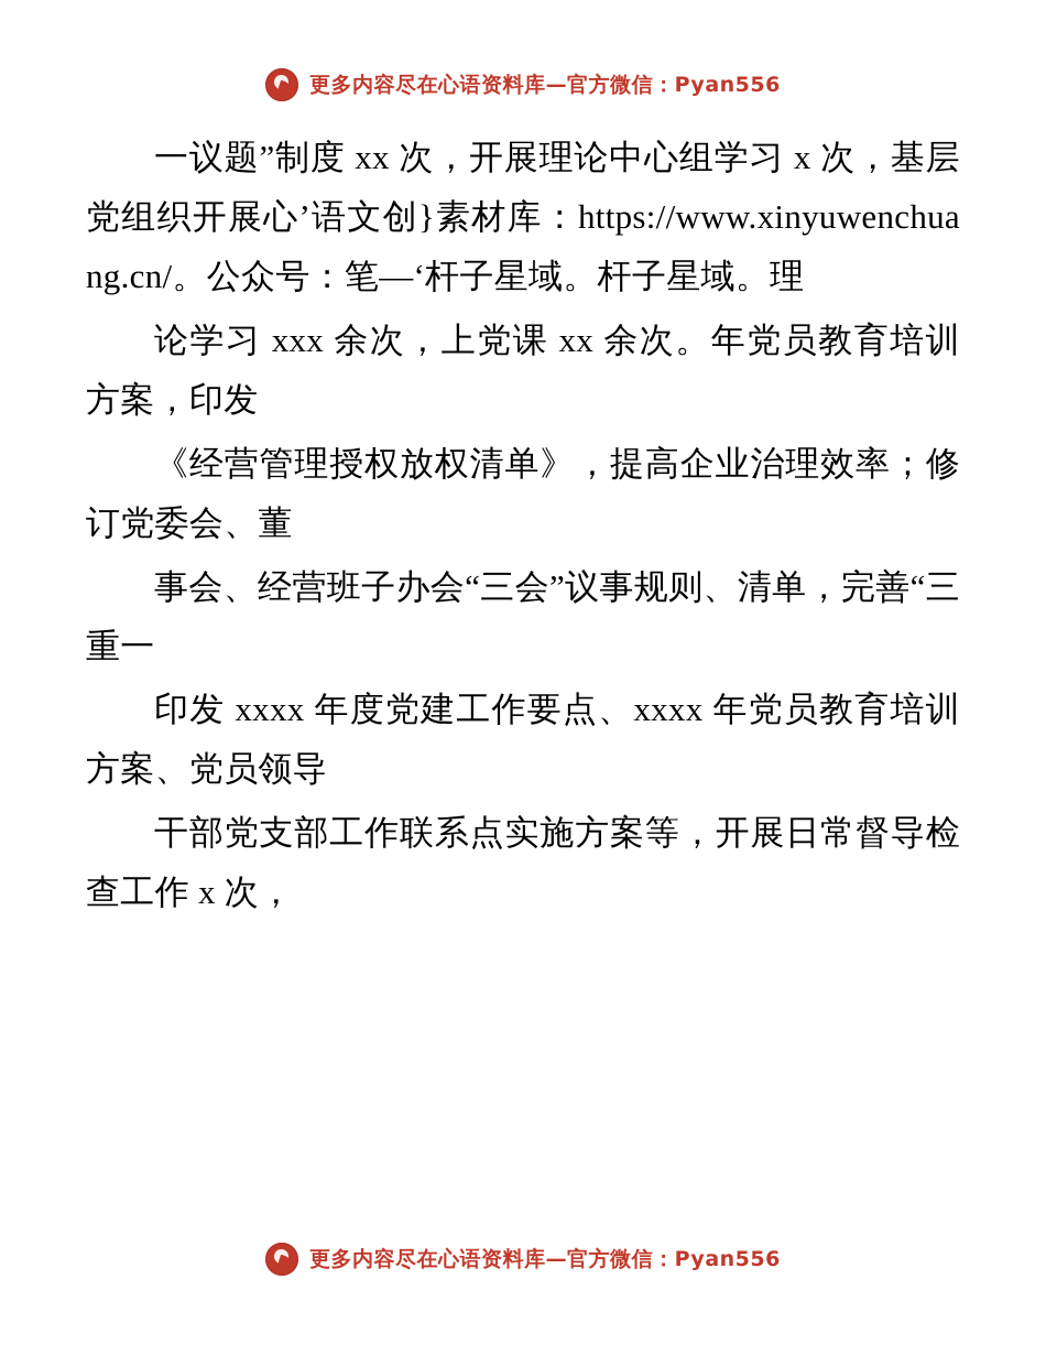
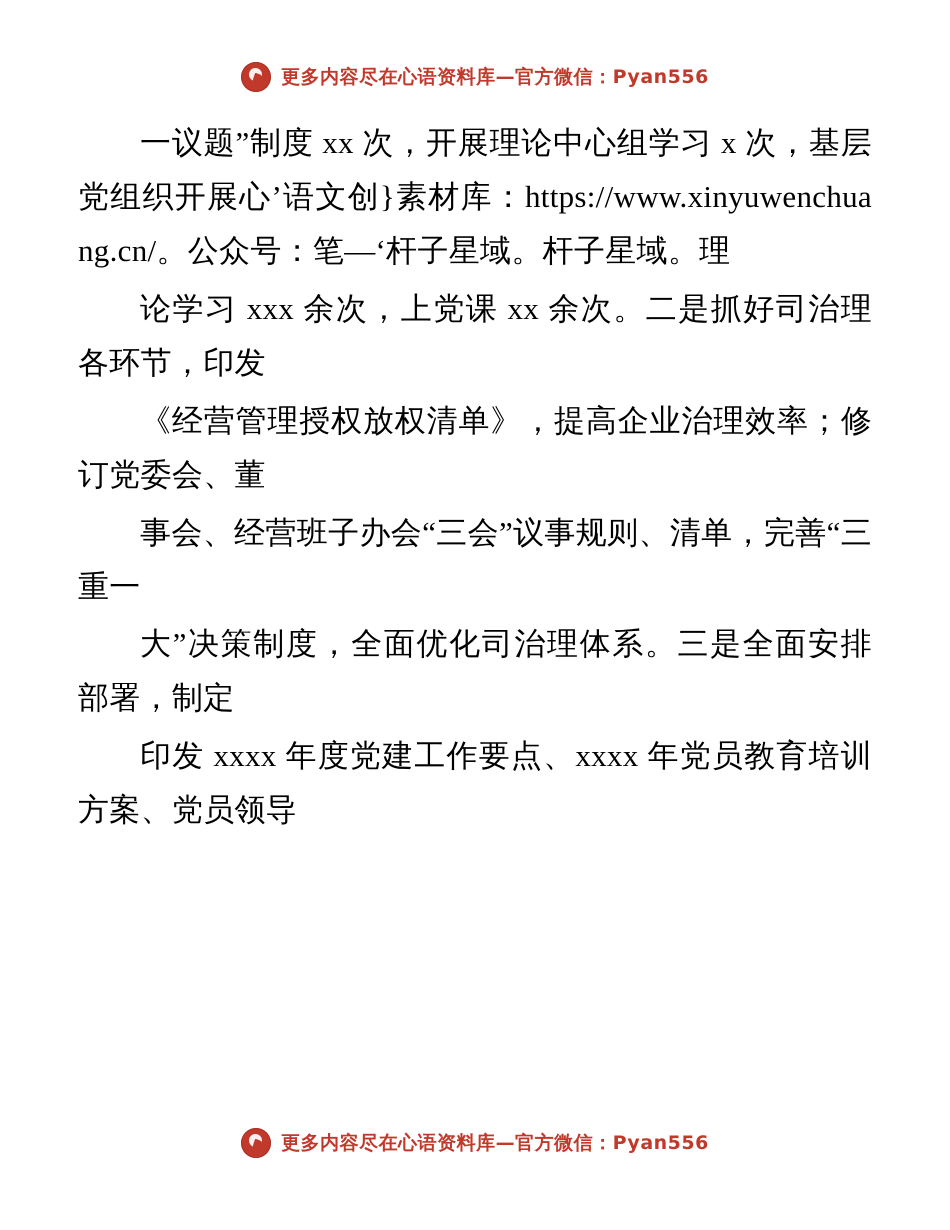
  更多内容尽在心语资料库—官方微信：Pyan556
  一议题”制度 xx 次，开展理论中心组学习 x 次，基层党组织开展心’语文创}素材库：https://www.xinyuwenchuang.cn/。公众号：笔—‘杆子星域。杆子星域。理
- 论学习 xxx 余次，上党课 xx 余次。年党员教育培训方案，印发
+ 论学习 xxx 余次，上党课 xx 余次。二是抓好司治理各环节，印发
  《经营管理授权放权清单》，提高企业治理效率；修订党委会、董
  事会、经营班子办会“三会”议事规则、清单，完善“三重一
+ 大”决策制度，全面优化司治理体系。三是全面安排部署，制定
  印发 xxxx 年度党建工作要点、xxxx 年党员教育培训方案、党员领导
- 干部党支部工作联系点实施方案等，开展日常督导检查工作 x 次，
  更多内容尽在心语资料库—官方微信：Pyan556
